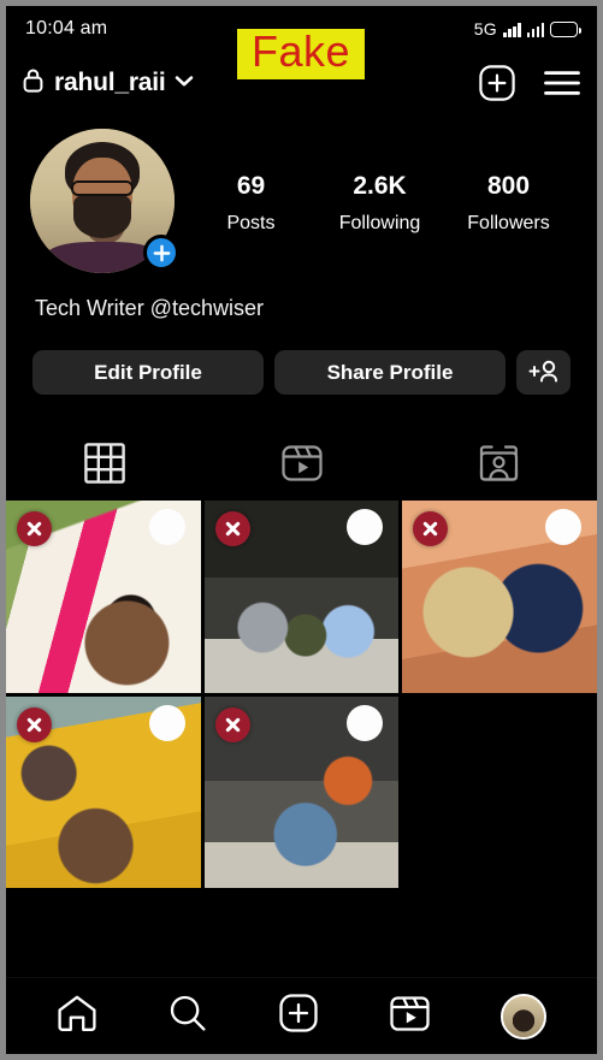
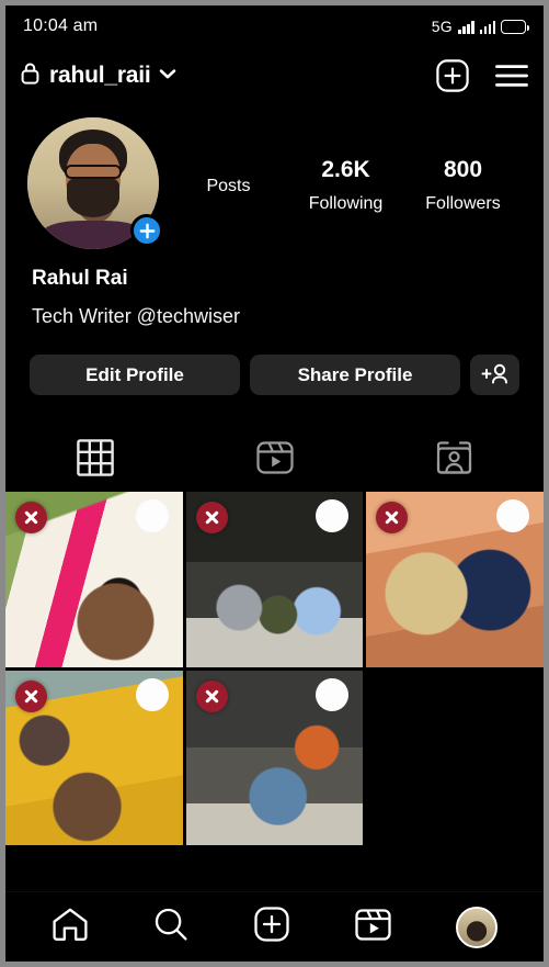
  10:04 am
  5G
- Fake
  rahul_raii
- 69
  Posts
  2.6K
  Following
  800
  Followers
+ Rahul Rai
  Tech Writer @techwiser
  Edit Profile
  Share Profile
